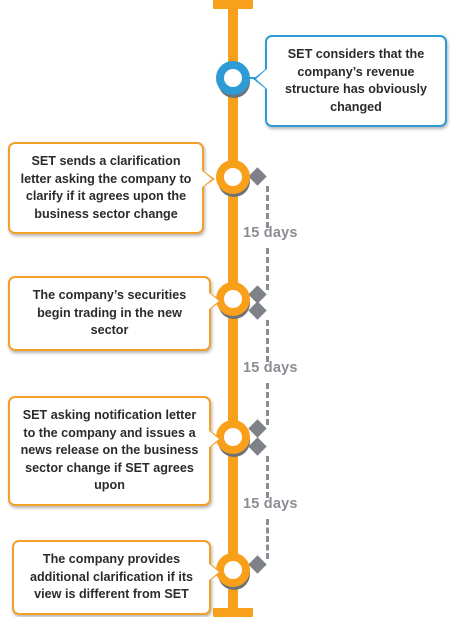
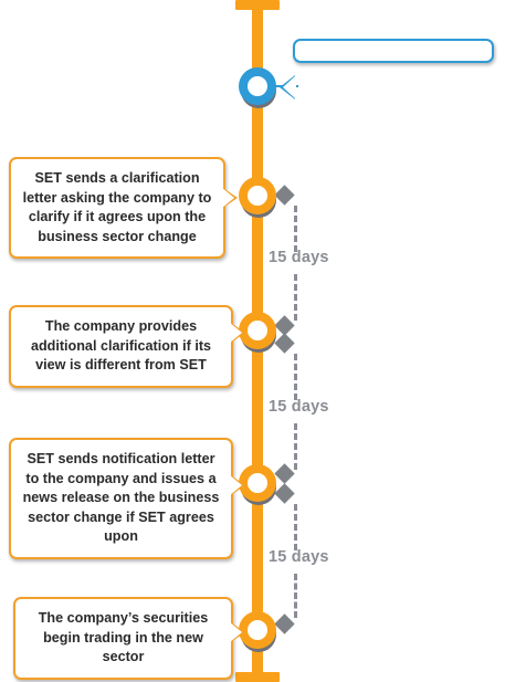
  15 days
  15 days
  15 days
- SET considers that the company’s revenue structure has obviously changed
  SET sends a clarification letter asking the company to clarify if it agrees upon the business sector change
- The company’s securities begin trading in the new sector
+ The company provides additional clarification if its view is different from SET
- SET asking notification letter to the company and issues a news release on the business sector change if SET agrees upon
+ SET sends notification letter to the company and issues a news release on the business sector change if SET agrees upon
- The company provides additional clarification if its view is different from SET
+ The company’s securities begin trading in the new sector
